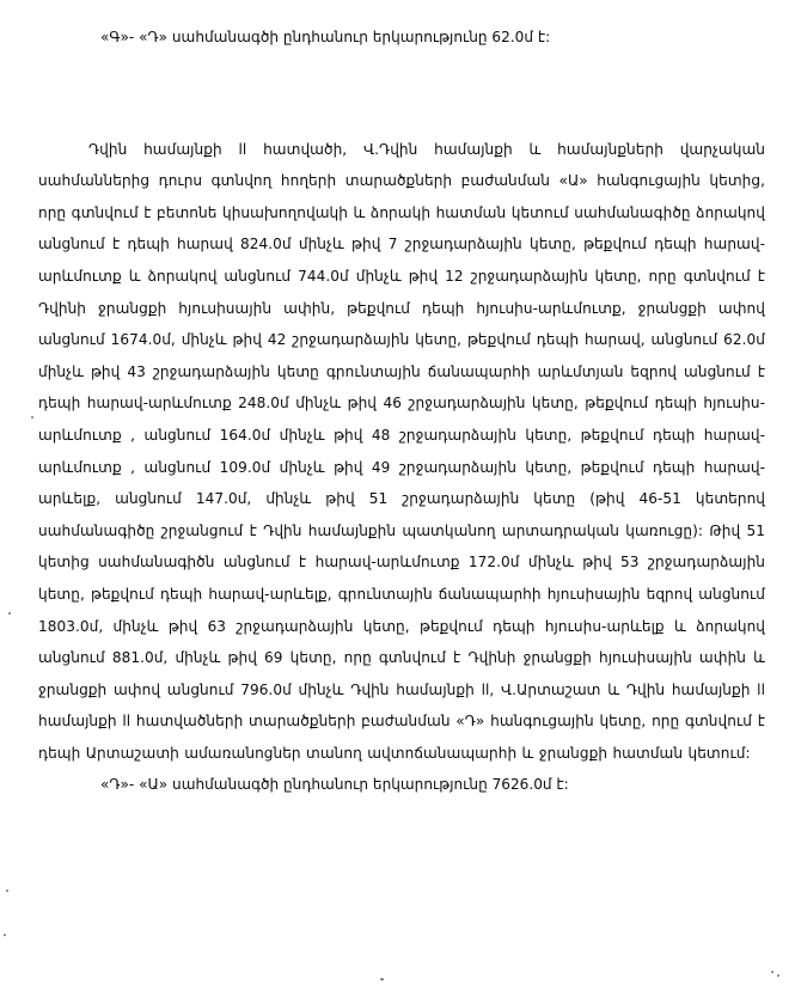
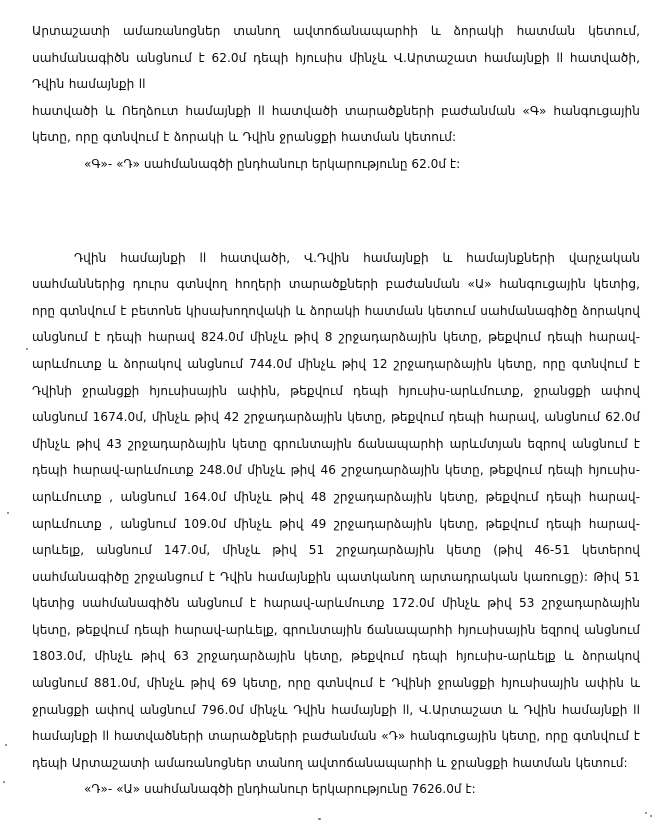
+ Արտաշատի ամառանոցներ տանող ավտոճանապարհի և ձորակի հատման կետում, սահմանագիծն անցնում է 62.0մ դեպի հյուսիս մինչև Վ.Արտաշատ համայնքի ll հատվածի, Դվին համայնքի ll
+ հատվածի և Ոեղձուտ համայնքի ll հատվածի տարածքների բաժանման «Գ» հանգուցային կետը, որը գտնվում է ձորակի և Դվին ջրանցքի հատման կետում:
  «Գ»- «Դ» սահմանագծի ընդհանուր երկարությունը 62.0մ է:
- Դվին համայնքի ll հատվածի, Վ.Դվին համայնքի և համայնքների վարչական սահմաններից դուրս գտնվող հողերի տարածքների բաժանման «Ա» հանգուցային կետից, որը գտնվում է բետոնե կիսախողովակի և ձորակի հատման կետում սահմանագիծը ձորակով անցնում է դեպի հարավ 824.0մ մինչև թիվ 7 շրջադարձային կետը, թեքվում դեպի հարավ-արևմուտք և ձորակով անցնում 744.0մ մինչև թիվ 12 շրջադարձային կետը, որը գտնվում է Դվինի ջրանցքի հյուսիսային ափին, թեքվում դեպի հյուսիս-արևմուտք, ջրանցքի ափով անցնում 1674.0մ, մինչև թիվ 42 շրջադարձային կետը, թեքվում դեպի հարավ, անցնում 62.0մ մինչև թիվ 43 շրջադարձային կետը գրունտային ճանապարհի արևմտյան եզրով անցնում է դեպի հարավ-արևմուտք 248.0մ մինչև թիվ 46 շրջադարձային կետը, թեքվում դեպի հյուսիս-արևմուտք , անցնում 164.0մ մինչև թիվ 48 շրջադարձային կետը, թեքվում դեպի հարավ-արևմուտք , անցնում 109.0մ մինչև թիվ 49 շրջադարձային կետը, թեքվում դեպի հարավ-արևելք, անցնում 147.0մ, մինչև թիվ 51 շրջադարձային կետը (թիվ 46-51 կետերով սահմանագիծը շրջանցում է Դվին համայնքին պատկանող արտադրական կառուցը): Թիվ 51 կետից սահմանագիծն անցնում է հարավ-արևմուտք 172.0մ մինչև թիվ 53 շրջադարձային կետը, թեքվում դեպի հարավ-արևելք, գրունտային ճանապարհի հյուսիսային եզրով անցնում 1803.0մ, մինչև թիվ 63 շրջադարձային կետը, թեքվում դեպի հյուսիս-արևելք և ձորակով անցնում 881.0մ, մինչև թիվ 69 կետը, որը գտնվում է Դվինի ջրանցքի հյուսիսային ափին և ջրանցքի ափով անցնում 796.0մ մինչև Դվին համայնքի ll, Վ.Արտաշատ և Դվին համայնքի ll համայնքի ll հատվածների տարածքների բաժանման «Դ» հանգուցային կետը, որը գտնվում է դեպի Արտաշատի ամառանոցներ տանող ավտոճանապարհի և ջրանցքի հատման կետում:
+ Դվին համայնքի ll հատվածի, Վ.Դվին համայնքի և համայնքների վարչական սահմաններից դուրս գտնվող հողերի տարածքների բաժանման «Ա» հանգուցային կետից, որը գտնվում է բետոնե կիսախողովակի և ձորակի հատման կետում սահմանագիծը ձորակով անցնում է դեպի հարավ 824.0մ մինչև թիվ 8 շրջադարձային կետը, թեքվում դեպի հարավ-արևմուտք և ձորակով անցնում 744.0մ մինչև թիվ 12 շրջադարձային կետը, որը գտնվում է Դվինի ջրանցքի հյուսիսային ափին, թեքվում դեպի հյուսիս-արևմուտք, ջրանցքի ափով անցնում 1674.0մ, մինչև թիվ 42 շրջադարձային կետը, թեքվում դեպի հարավ, անցնում 62.0մ մինչև թիվ 43 շրջադարձային կետը գրունտային ճանապարհի արևմտյան եզրով անցնում է դեպի հարավ-արևմուտք 248.0մ մինչև թիվ 46 շրջադարձային կետը, թեքվում դեպի հյուսիս-արևմուտք , անցնում 164.0մ մինչև թիվ 48 շրջադարձային կետը, թեքվում դեպի հարավ-արևմուտք , անցնում 109.0մ մինչև թիվ 49 շրջադարձային կետը, թեքվում դեպի հարավ-արևելք, անցնում 147.0մ, մինչև թիվ 51 շրջադարձային կետը (թիվ 46-51 կետերով սահմանագիծը շրջանցում է Դվին համայնքին պատկանող արտադրական կառուցը): Թիվ 51 կետից սահմանագիծն անցնում է հարավ-արևմուտք 172.0մ մինչև թիվ 53 շրջադարձային կետը, թեքվում դեպի հարավ-արևելք, գրունտային ճանապարհի հյուսիսային եզրով անցնում 1803.0մ, մինչև թիվ 63 շրջադարձային կետը, թեքվում դեպի հյուսիս-արևելք և ձորակով անցնում 881.0մ, մինչև թիվ 69 կետը, որը գտնվում է Դվինի ջրանցքի հյուսիսային ափին և ջրանցքի ափով անցնում 796.0մ մինչև Դվին համայնքի ll, Վ.Արտաշատ և Դվին համայնքի ll համայնքի ll հատվածների տարածքների բաժանման «Դ» հանգուցային կետը, որը գտնվում է դեպի Արտաշատի ամառանոցներ տանող ավտոճանապարհի և ջրանցքի հատման կետում:
  «Դ»- «Ա» սահմանագծի ընդհանուր երկարությունը 7626.0մ է:
